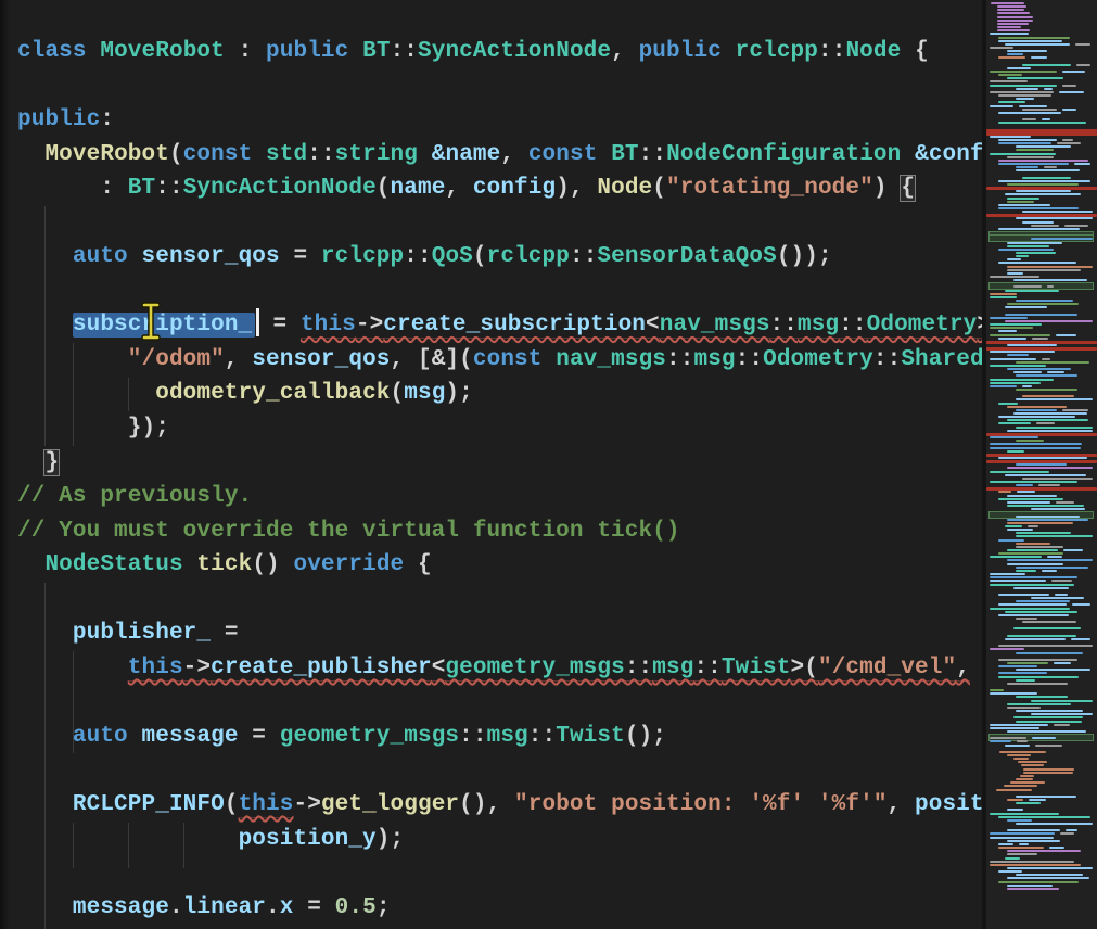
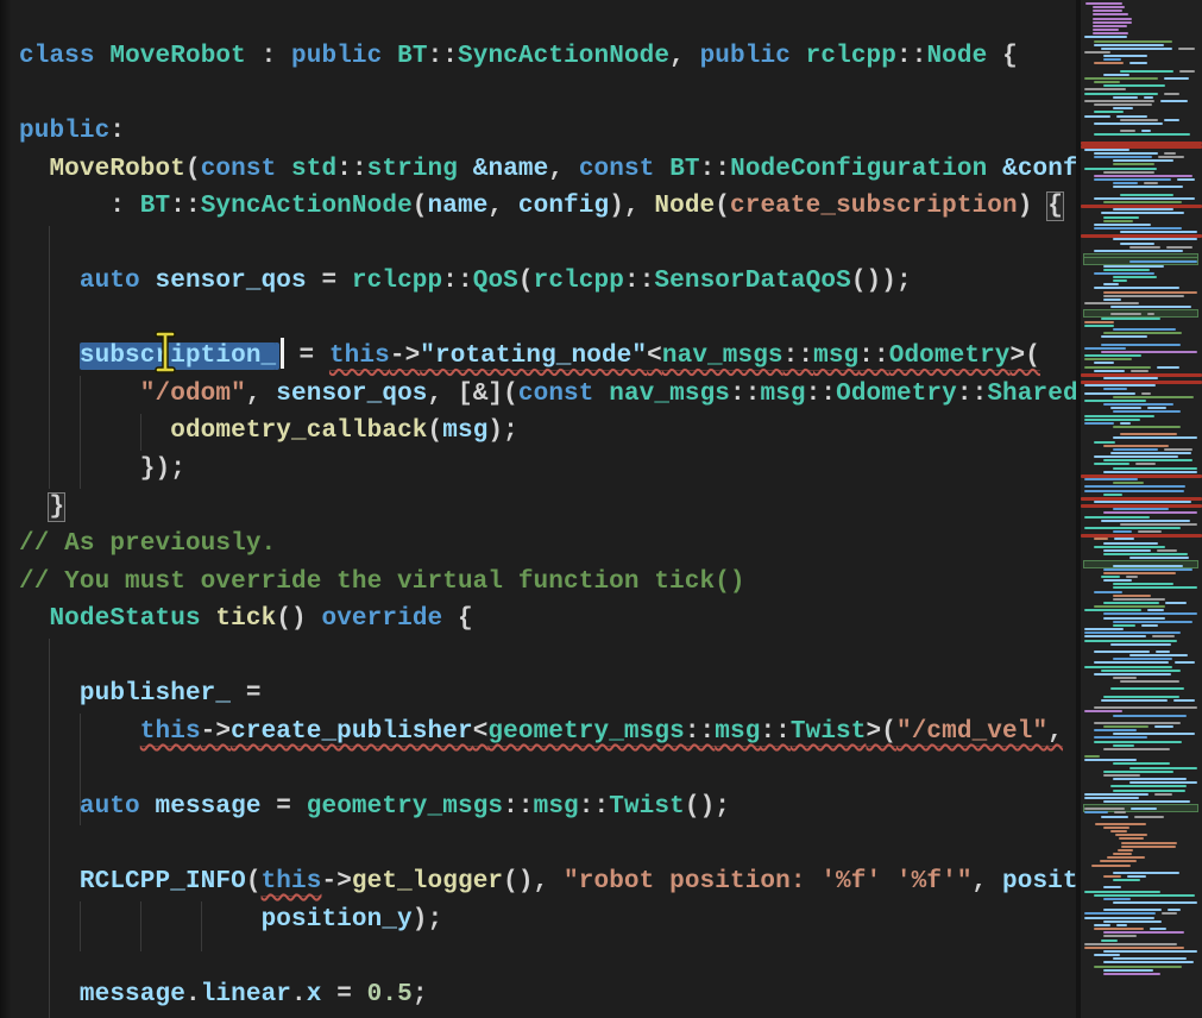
  class MoveRobot : public BT::SyncActionNode, public rclcpp::Node {
  public:
  MoveRobot(const std::string &name, const BT::NodeConfiguration &conf
- : BT::SyncActionNode(name, config), Node("rotating_node") {
+ : BT::SyncActionNode(name, config), Node(create_subscription) {
  auto sensor_qos = rclcpp::QoS(rclcpp::SensorDataQoS());
- subsciption_ = this->create_subscription<nav_msgs::msg::Odometry
+ subsciption_ = this->"rotating_node"<nav_msgs::msg::Odometry>(
  "/odom", sensor_qos, [&](const nav_msgs::msg::Odometry::Shared
  odometry_callback(msg);
  });
  }
  // As previously.
  // You must override the virtual function tick()
  NodeStatus tick() override {
  publisher_ =
  this->create_publisher<geometry_msgs::msg::Twist>("/cmd_vel",
  auto message = geometry_msgs::msg::Twist();
  RCLCPP_INFO(this->get_logger(), "robot position: '%f' '%f'", posit
  position_y);
  message.linear.x = 0.5;
